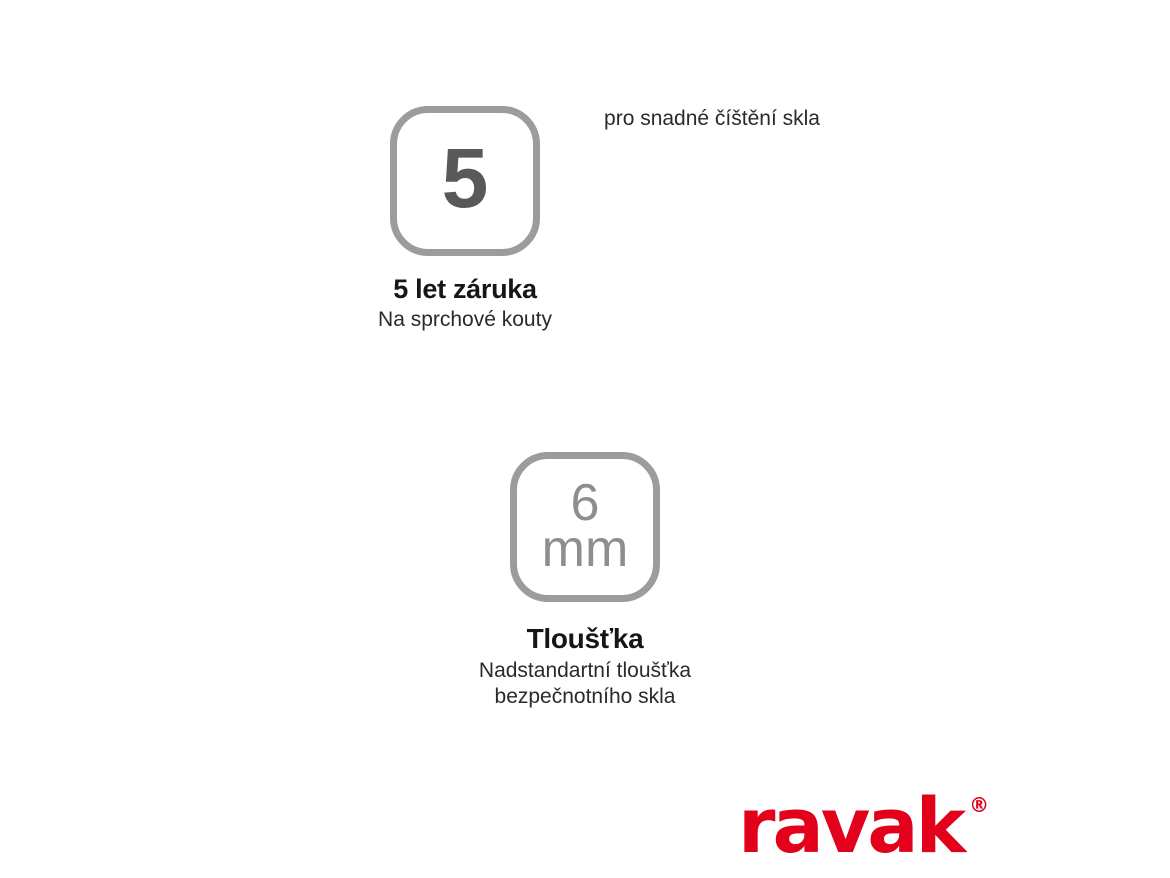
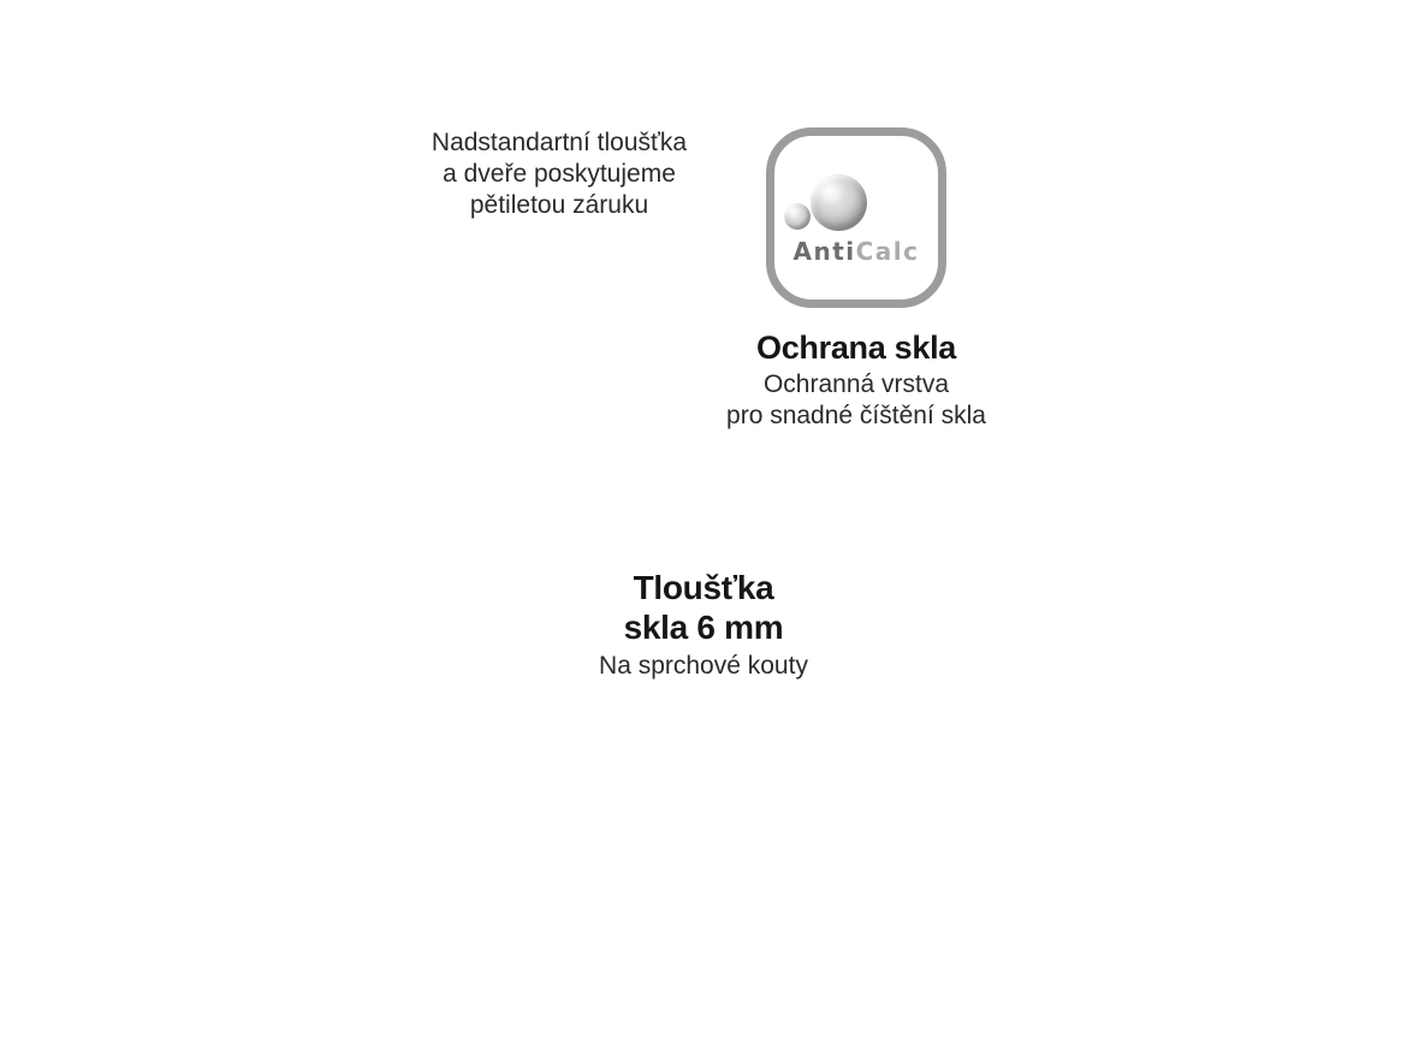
- 5
- 5 let záruka
- Na sprchové kouty
+ Nadstandartní tloušťka
+ a dveře poskytujeme
+ pětiletou záruku
+ AntiCalc
+ Ochrana skla
+ Ochranná vrstva
  pro snadné číštění skla
- 6
- mm
  Tloušťka
+ skla 6 mm
- Nadstandartní tloušťka
+ Na sprchové kouty
- bezpečnotního skla
- ravak ®
